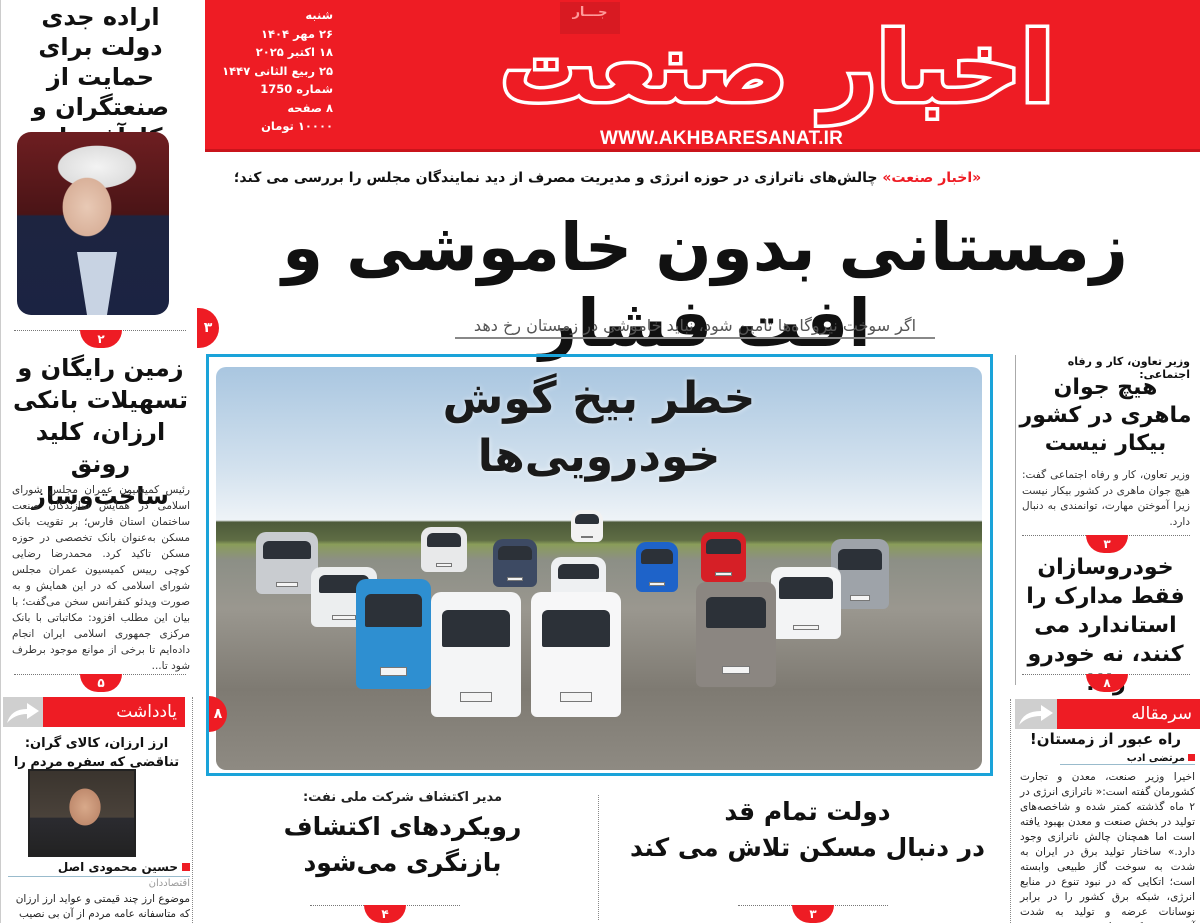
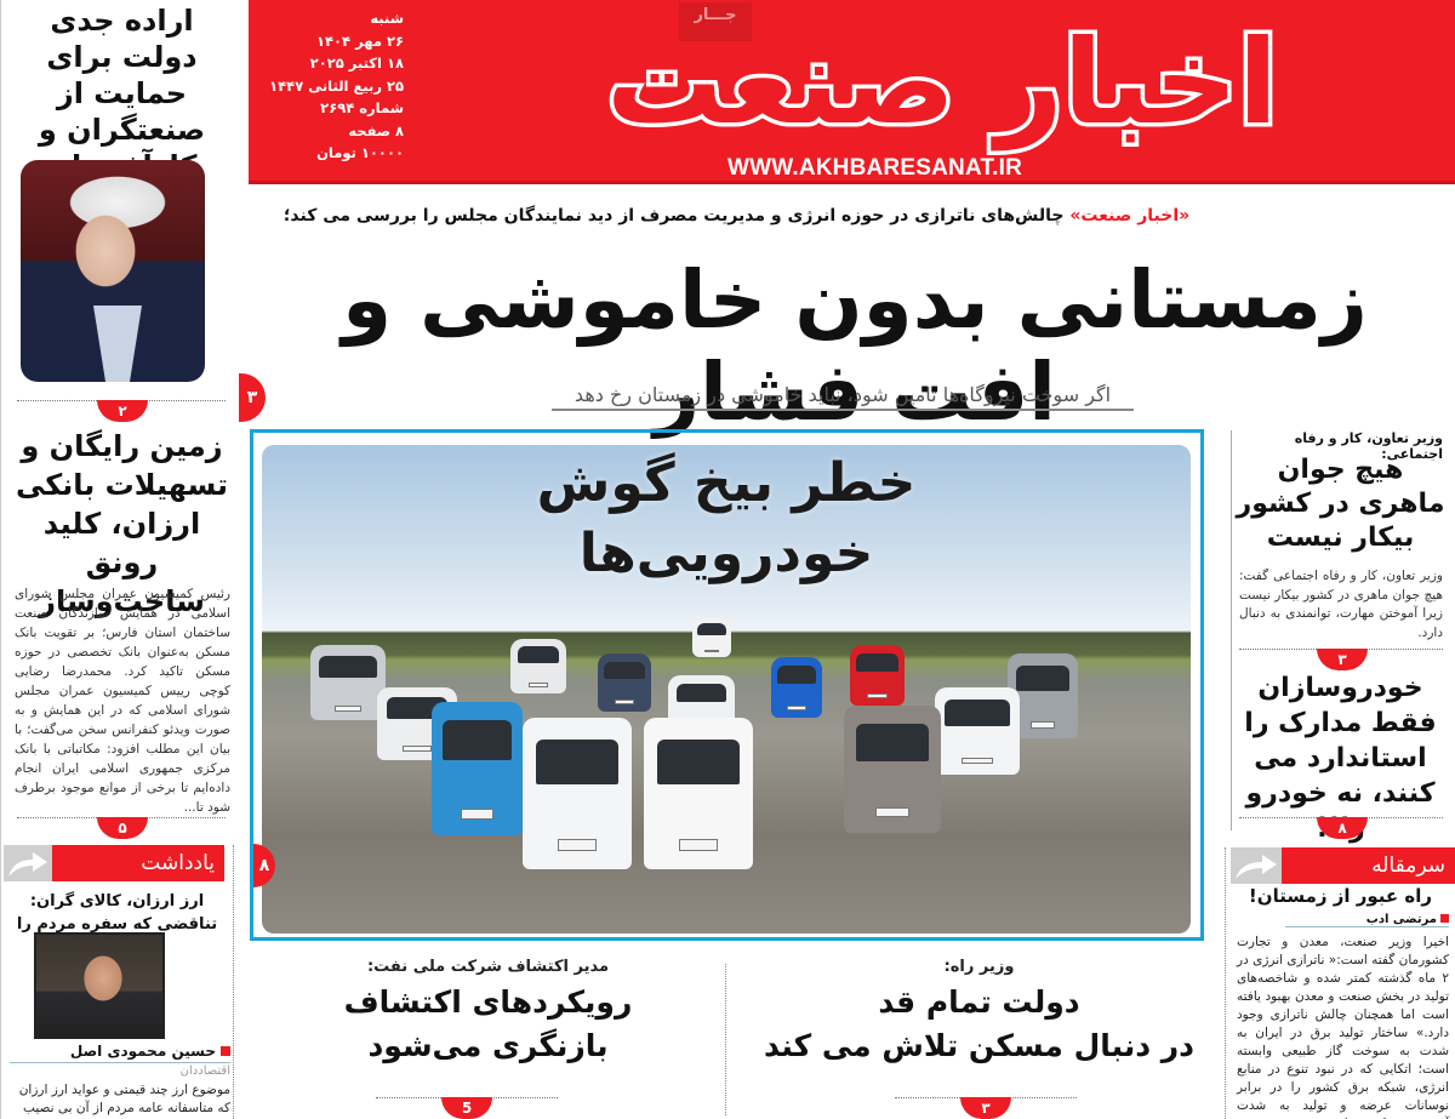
  اراده جدی دولت برای حمایت از صنعتگران و
  ۲
  زمین رایگان و تسهیلات بانکی ارزان، کلید رونق ساخت‌وساز
  رئیس کمیسیون عمران مجلس شورای اسلامی در همایش سازندگان صنعت ساختمان استان فارس؛ بر تقویت بانک مسکن به‌عنوان بانک تخصصی در حوزه مسکن تاکید کرد. محمدرضا رضایی کوچی رییس کمیسیون عمران مجلس شورای اسلامی که در این همایش و به صورت ویدئو کنفرانس سخن می‌گفت؛ با بیان این مطلب افزود: مکاتباتی با بانک مرکزی جمهوری اسلامی ایران انجام داده‌ایم تا برخی از موانع موجود برطرف شود تا...
  ۵
  یادداشت
  ارز ارزان، کالای گران:
  تناقضی که سفره مردم را
  حسین محمودی اصل
  اقتصاددان
  موضوع ارز چند قیمتی و عواید ارز ارزان که متاسفانه عامه مردم از آن بی نصیب
  شنبه
  ۲۶ مهر ۱۴۰۴
  ۱۸ اکتبر ۲۰۲۵
  ۲۵ ربیع الثانی ۱۴۴۷
- شماره 1750
+ شماره ۲۶۹۴
  ۸ صفحه
  ۱۰۰۰۰ تومان
  جـــار
  اخبار صنعت
  WWW.AKHBARESANAT.IR
  «اخبار صنعت» چالش‌های ناترازی در حوزه انرژی و مدیریت مصرف از دید نمایندگان مجلس را بررسی می کند؛
  زمستانی بدون خاموشی و افت فشار
  ۳
  اگر سوخت نیروگاهها تامین شود، نباید خاموشی در زمستان رخ دهد
  خطر بیخ گوش
  خودرویی‌ها
  ۸
  وزیر تعاون، کار و رفاه اجتماعی:
  هیچ جوان ماهری در کشور بیکار نیست
  وزیر تعاون، کار و رفاه اجتماعی گفت: هیچ جوان ماهری در کشور بیکار نیست زیرا آموختن مهارت، توانمندی به دنبال دارد.
  ۳
  خودروسازان فقط مدارک را استاندارد می کنند، نه خودرو
  ۸
  سرمقاله
  راه عبور از زمستان!
  مرتضی ادب
  اخیرا وزیر صنعت، معدن و تجارت کشورمان گفته است:« ناترازی انرژی در ۲ ماه گذشته کمتر شده و شاخصه‌های تولید در بخش صنعت و معدن بهبود یافته است اما همچنان چالش ناترازی وجود دارد.» ساختار تولید برق در ایران به شدت به سوخت گاز طبیعی وابسته است؛ اتکایی که در نبود تنوع در منابع انرژی، شبکه برق کشور را در برابر نوسانات عرضه و تولید به شدت
+ وزیر راه:
  دولت تمام قد
  در دنبال مسکن تلاش می کند
  ۳
  مدیر اکتشاف شرکت ملی نفت:
  رویکردهای اکتشاف
  بازنگری می‌شود
- ۴
+ 5
